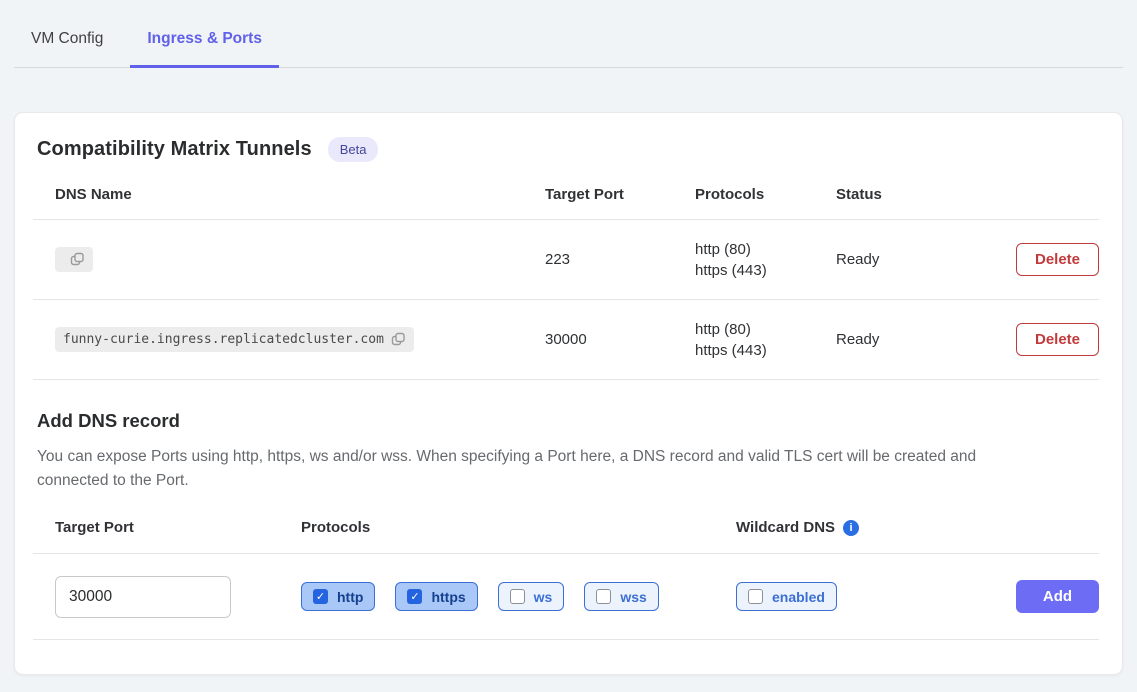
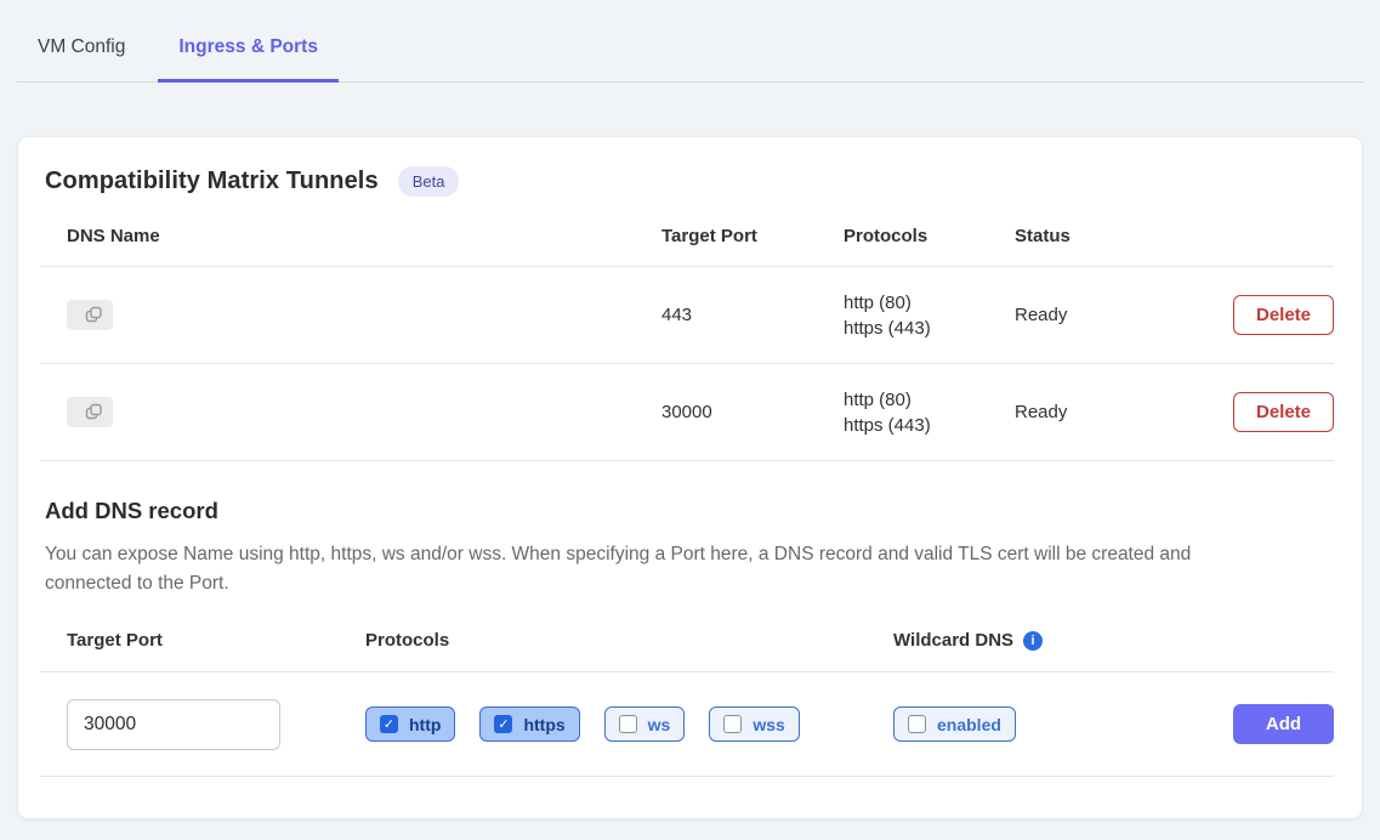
  VM Config
  Ingress & Ports
  Compatibility Matrix Tunnels
  Beta
  DNS Name
  Target Port
  Protocols
  Status
- 223
+ 443
  http (80)
  https (443)
  Ready
  Delete
- funny-curie.ingress.replicatedcluster.com
  30000
  http (80)
  https (443)
  Ready
  Delete
  Add DNS record
- You can expose Ports using http, https, ws and/or wss. When specifying a Port here, a DNS record and valid TLS cert will be created and connected to the Port.
+ You can expose Name using http, https, ws and/or wss. When specifying a Port here, a DNS record and valid TLS cert will be created and connected to the Port.
  Target Port
  Protocols
  Wildcard DNS
  i
  30000
  http
  https
  ws
  wss
  enabled
  Add
